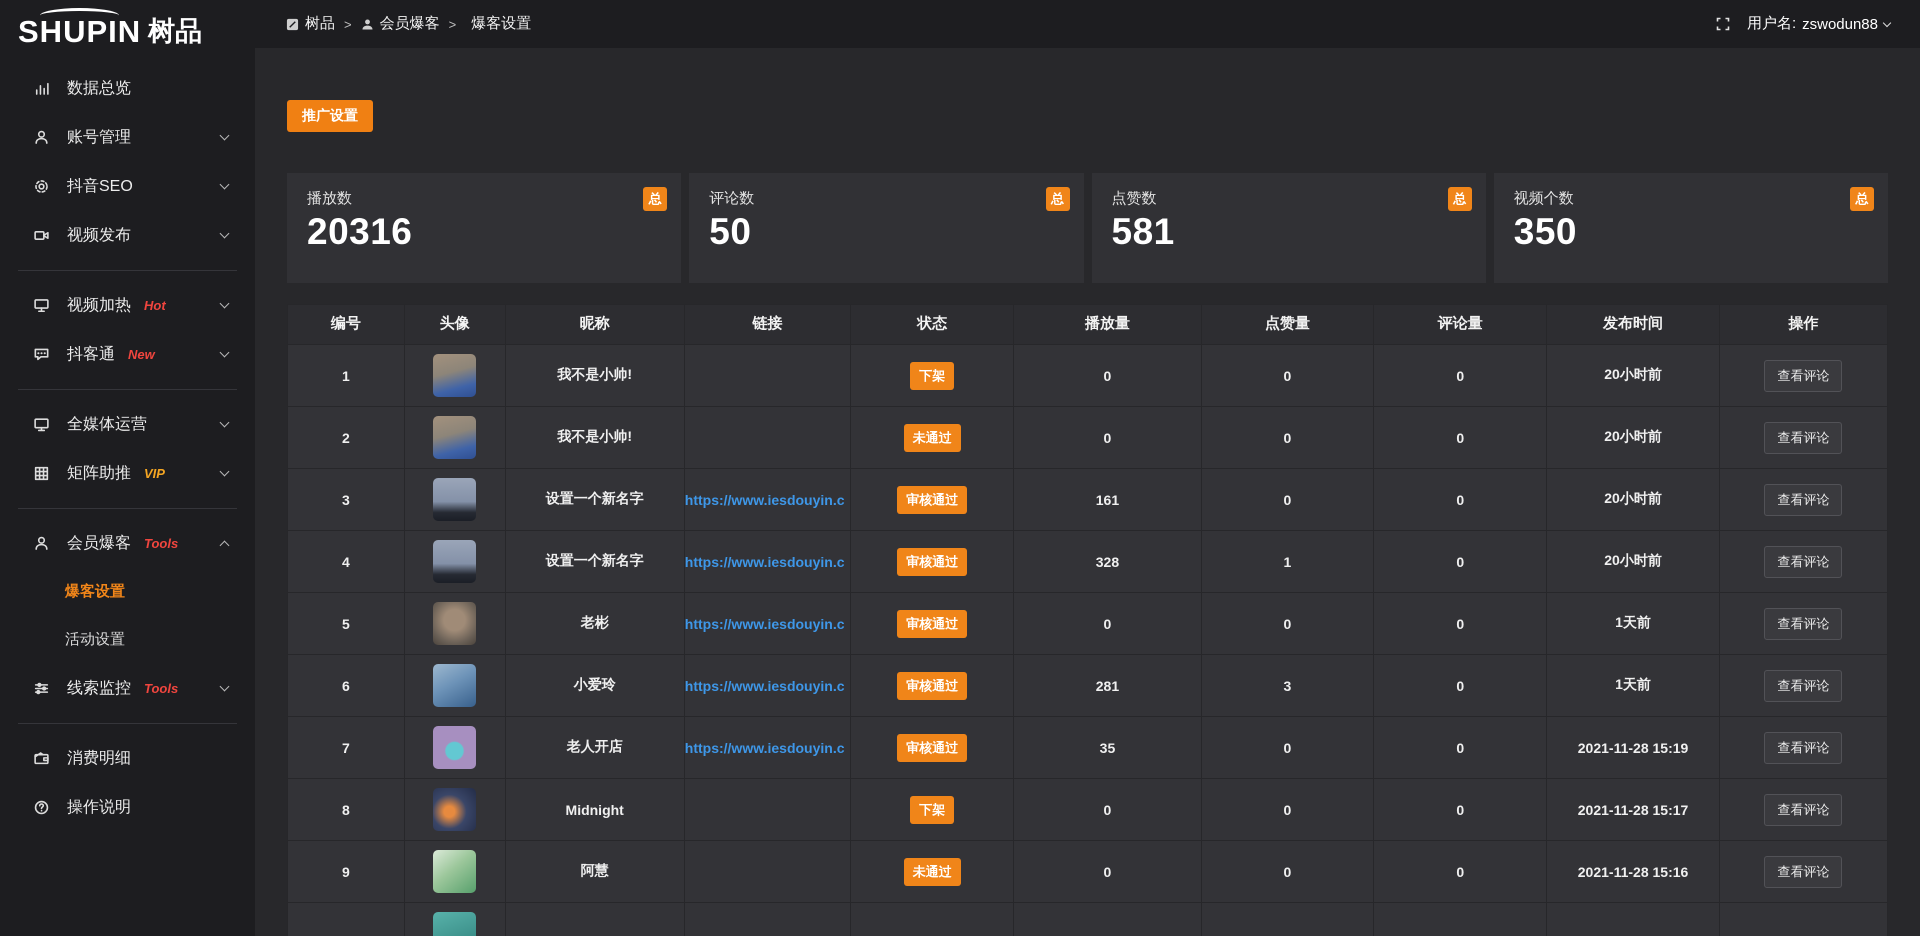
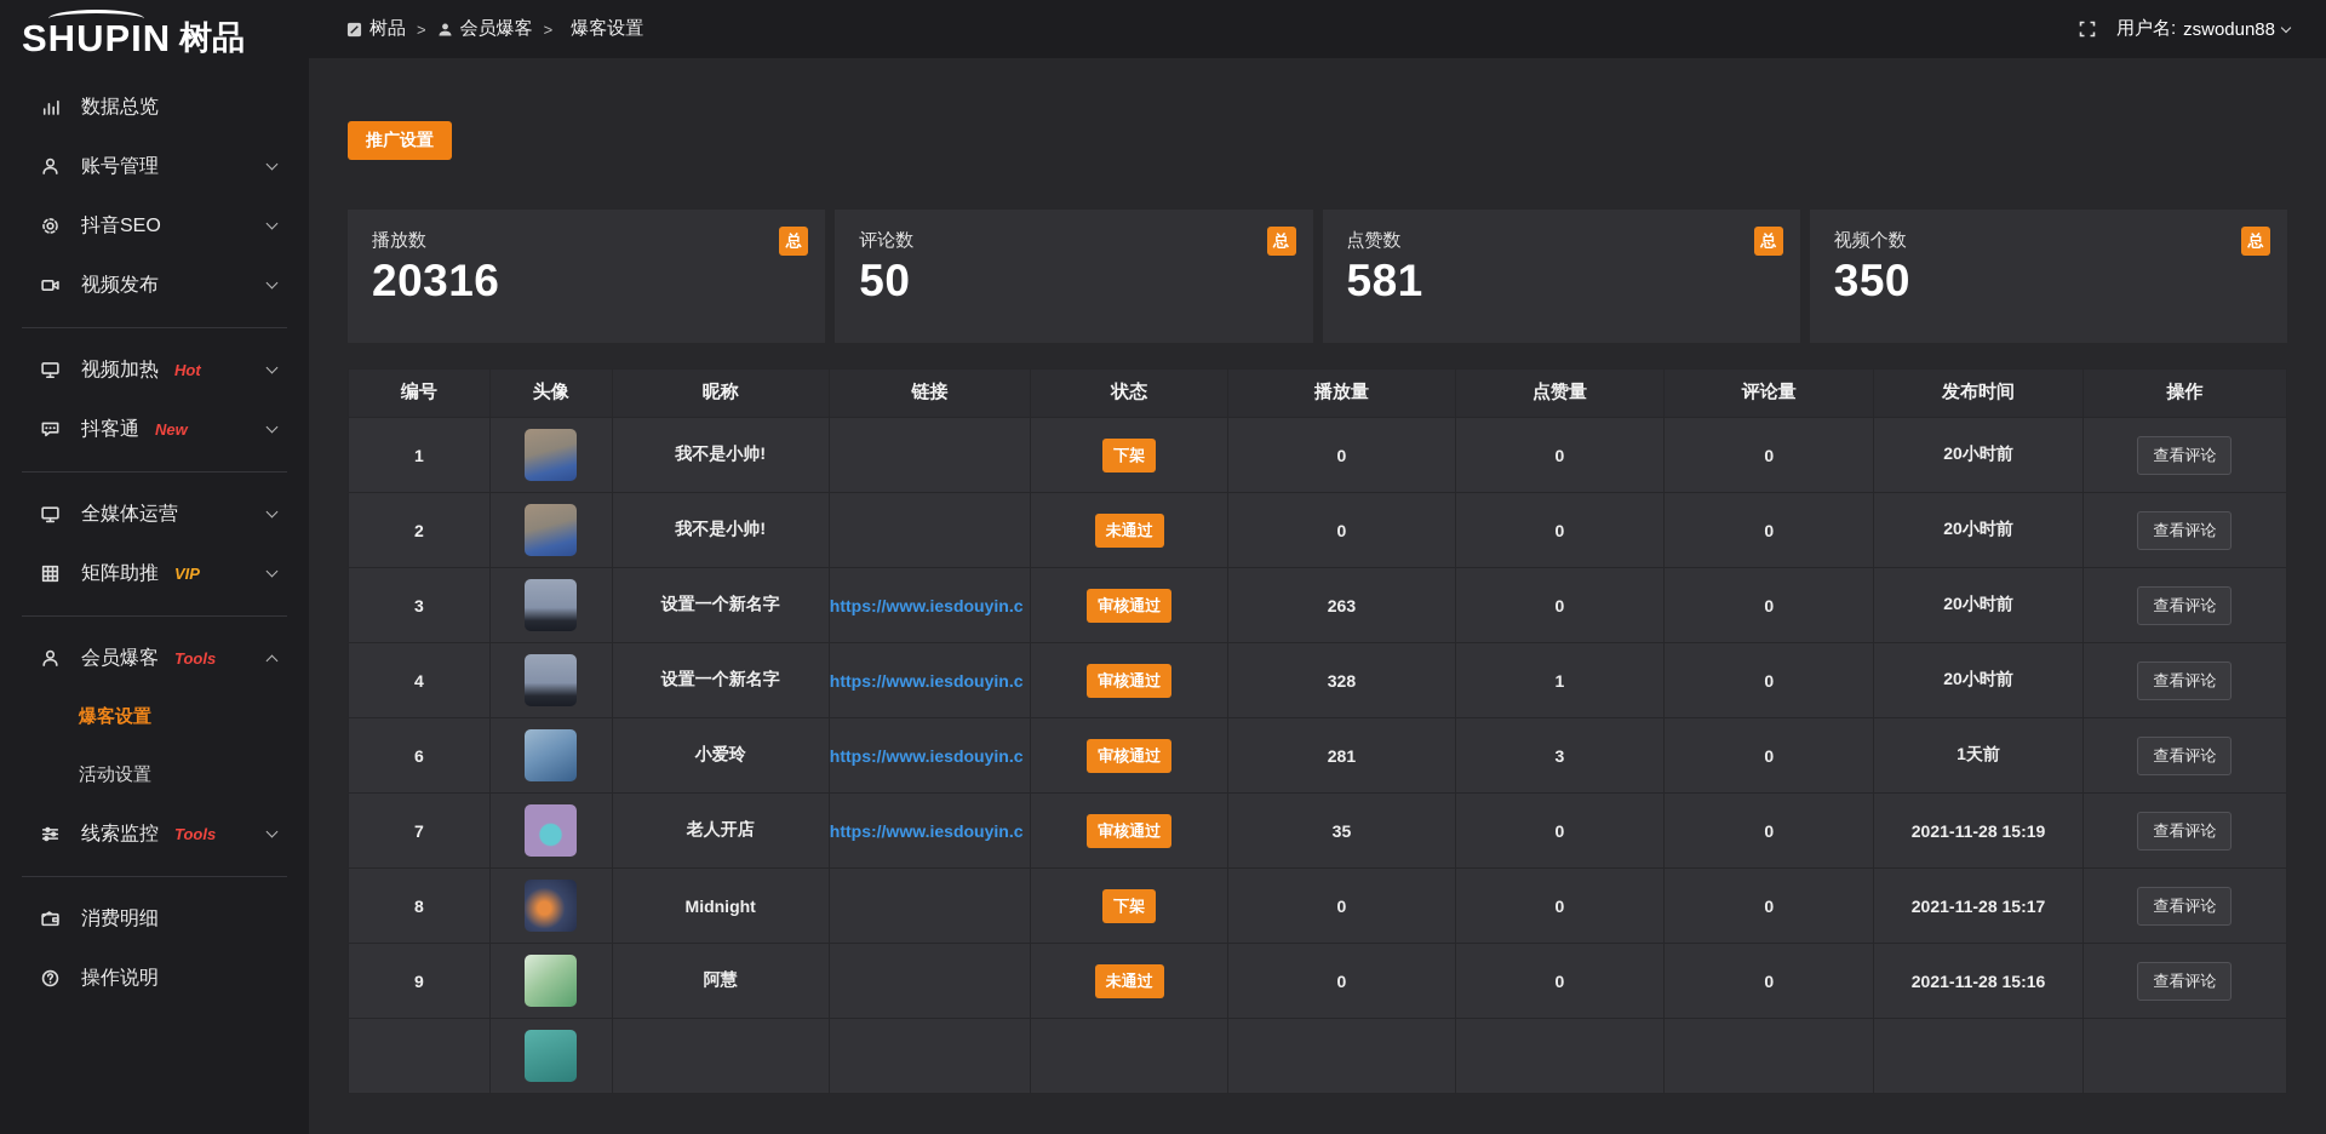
  SHUPIN
  树品
  数据总览
  账号管理
  抖音SEO
  视频发布
  视频加热
  Hot
  抖客通
  New
  全媒体运营
  矩阵助推
  VIP
  会员爆客
  Tools
  爆客设置
  活动设置
  线索监控
  Tools
  消费明细
  操作说明
  树品
  >
  会员爆客
  >
  爆客设置
  用户名:
  zswodun88
  推广设置
  播放数
  20316
  总
  评论数
  50
  总
  点赞数
  581
  总
  视频个数
  350
  总
  编号	头像	昵称	链接	状态	播放量	点赞量	评论量	发布时间	操作
  1		我不是小帅!		下架	0	0	0	20小时前	查看评论
  2		我不是小帅!		未通过	0	0	0	20小时前	查看评论
- 3		设置一个新名字	https://www.iesdouyin.c	审核通过	161	0	0	20小时前	查看评论
+ 3		设置一个新名字	https://www.iesdouyin.c	审核通过	263	0	0	20小时前	查看评论
  4		设置一个新名字	https://www.iesdouyin.c	审核通过	328	1	0	20小时前	查看评论
- 5		老彬	https://www.iesdouyin.c	审核通过	0	0	0	1天前	查看评论
  6		小爱玲	https://www.iesdouyin.c	审核通过	281	3	0	1天前	查看评论
  7		老人开店	https://www.iesdouyin.c	审核通过	35	0	0	2021-11-28 15:19	查看评论
  8		Midnight		下架	0	0	0	2021-11-28 15:17	查看评论
  9		阿慧		未通过	0	0	0	2021-11-28 15:16	查看评论
